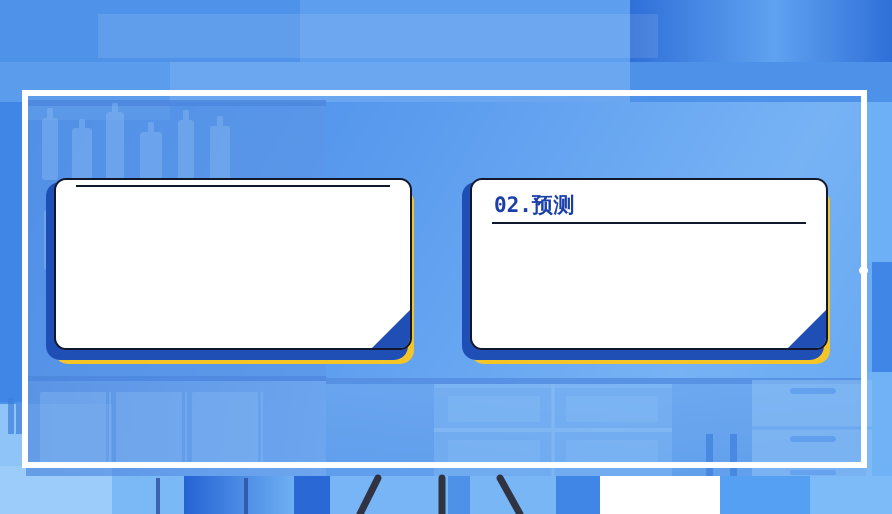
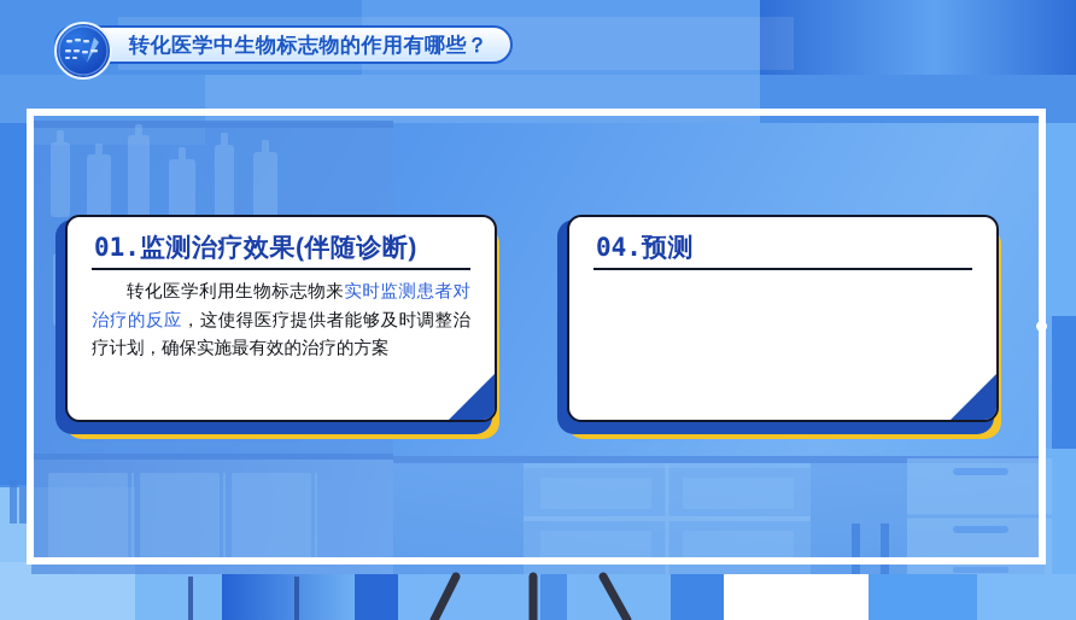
+ 转化医学中生物标志物的作用有哪些？
+ 01.监测治疗效果(伴随诊断)
+ 转化医学利用生物标志物来实时监测患者对治疗的反应，这使得医疗提供者能够及时调整治疗计划，确保实施最有效的治疗的方案
- 02.预测
+ 04.预测
